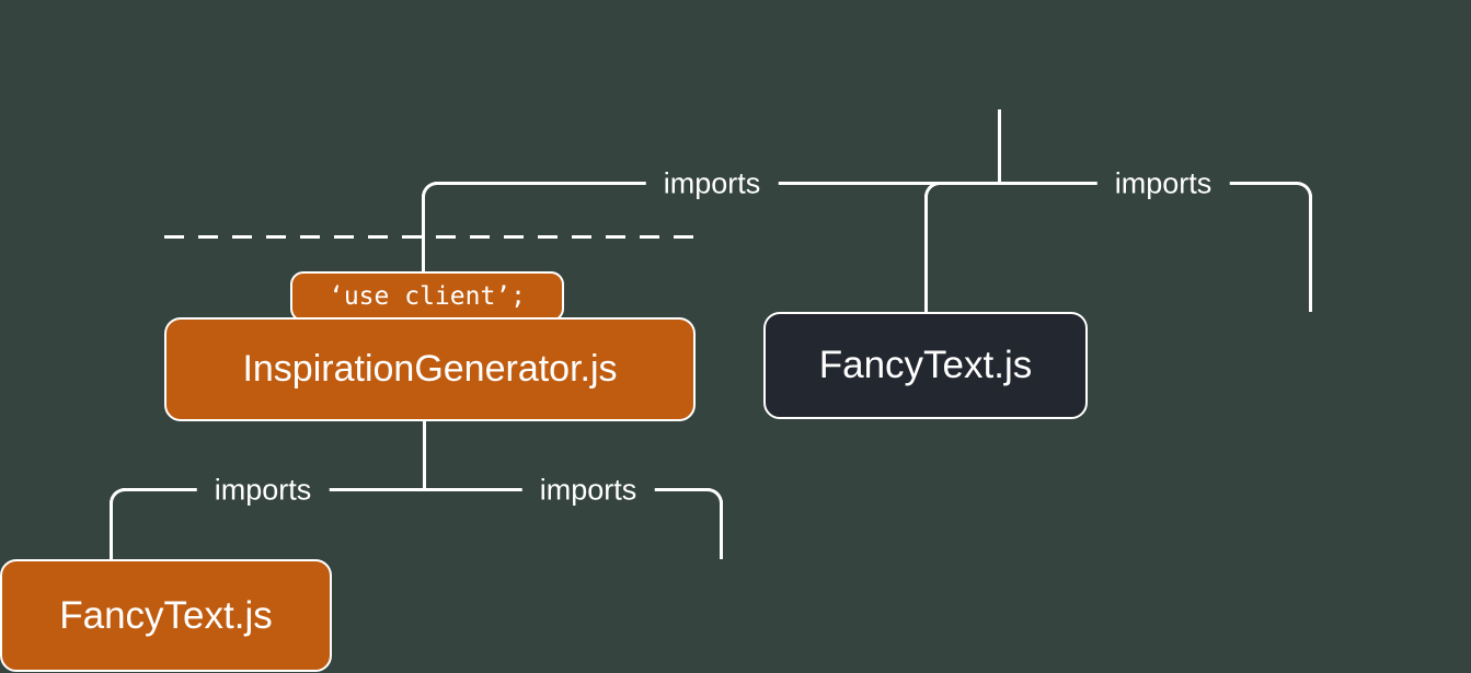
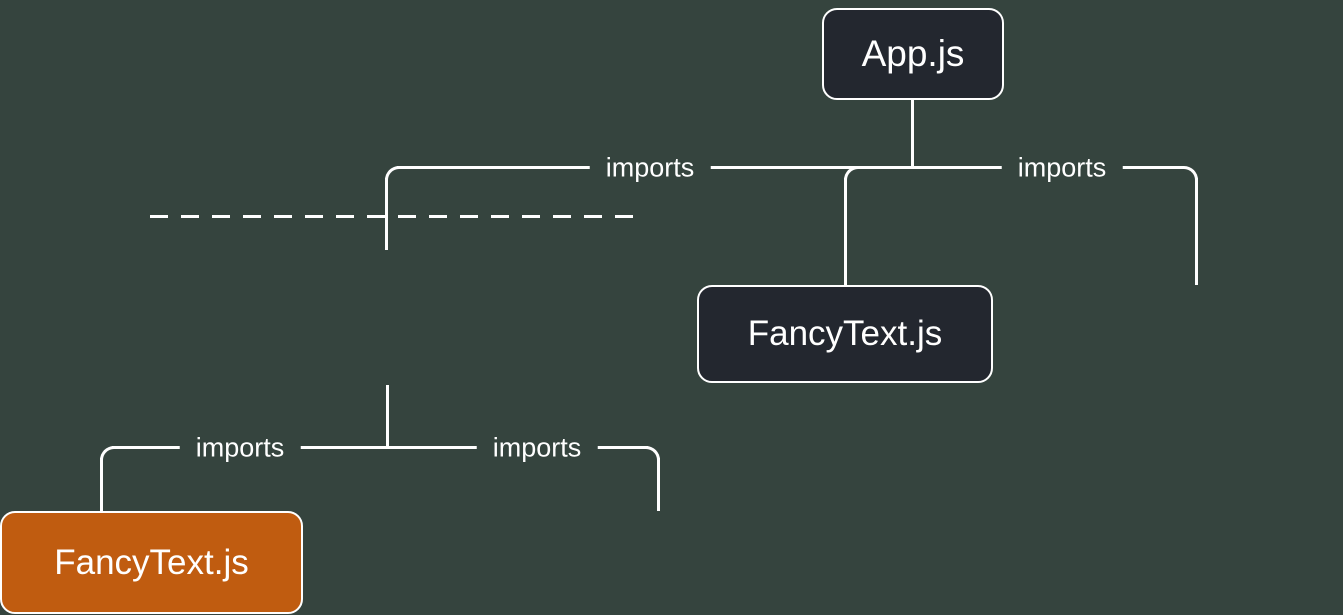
  imports
  imports
  imports
  imports
+ App.js
  FancyText.js
- ‘use client’;
- InspirationGenerator.js
  FancyText.js
